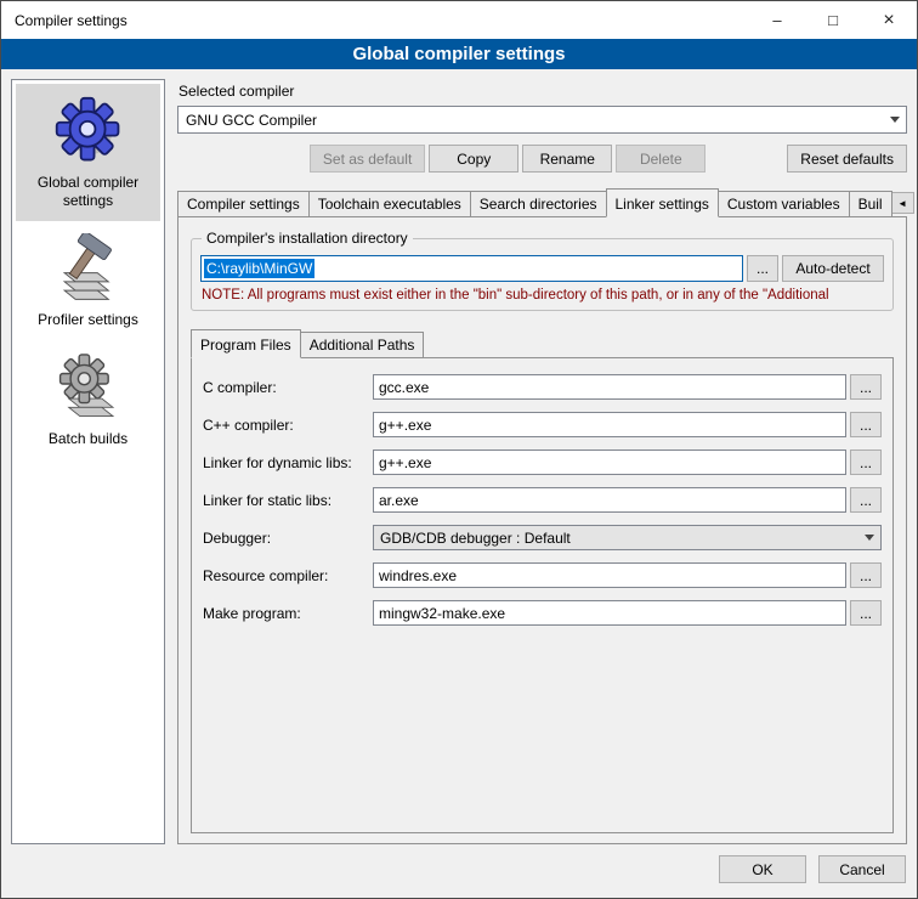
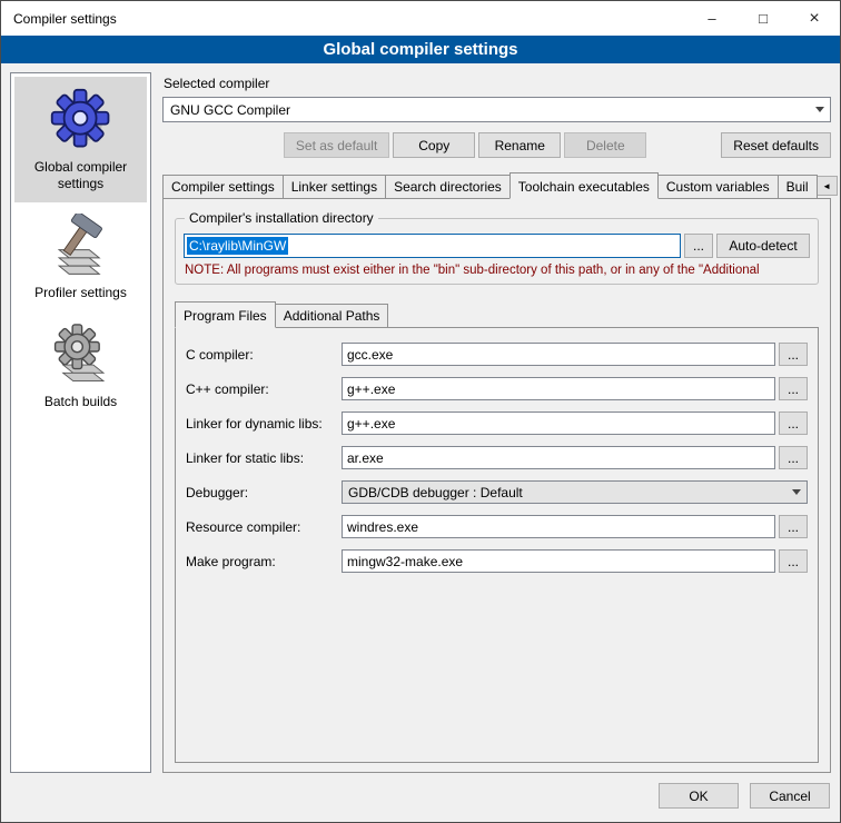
  Compiler settings
  –
  □
  ×
  Global compiler settings
  Global compiler settings
  Profiler settings
  Batch builds
  Selected compiler
  GNU GCC Compiler
  Set as default
  Copy
  Rename
  Delete
  Reset defaults
  Compiler settings
- Toolchain executables
+ Linker settings
  Search directories
- Linker settings
+ Toolchain executables
  Custom variables
  Buil
  ◄
  Compiler's installation directory
  C:\raylib\MinGW
  ...
  Auto-detect
  NOTE: All programs must exist either in the "bin" sub-directory of this path, or in any of the "Additional
  Program Files
  Additional Paths
  C compiler:
  gcc.exe
  ...
  C++ compiler:
  g++.exe
  ...
  Linker for dynamic libs:
  g++.exe
  ...
  Linker for static libs:
  ar.exe
  ...
  Debugger:
  GDB/CDB debugger : Default
  Resource compiler:
  windres.exe
  ...
  Make program:
  mingw32-make.exe
  ...
  OK
  Cancel
